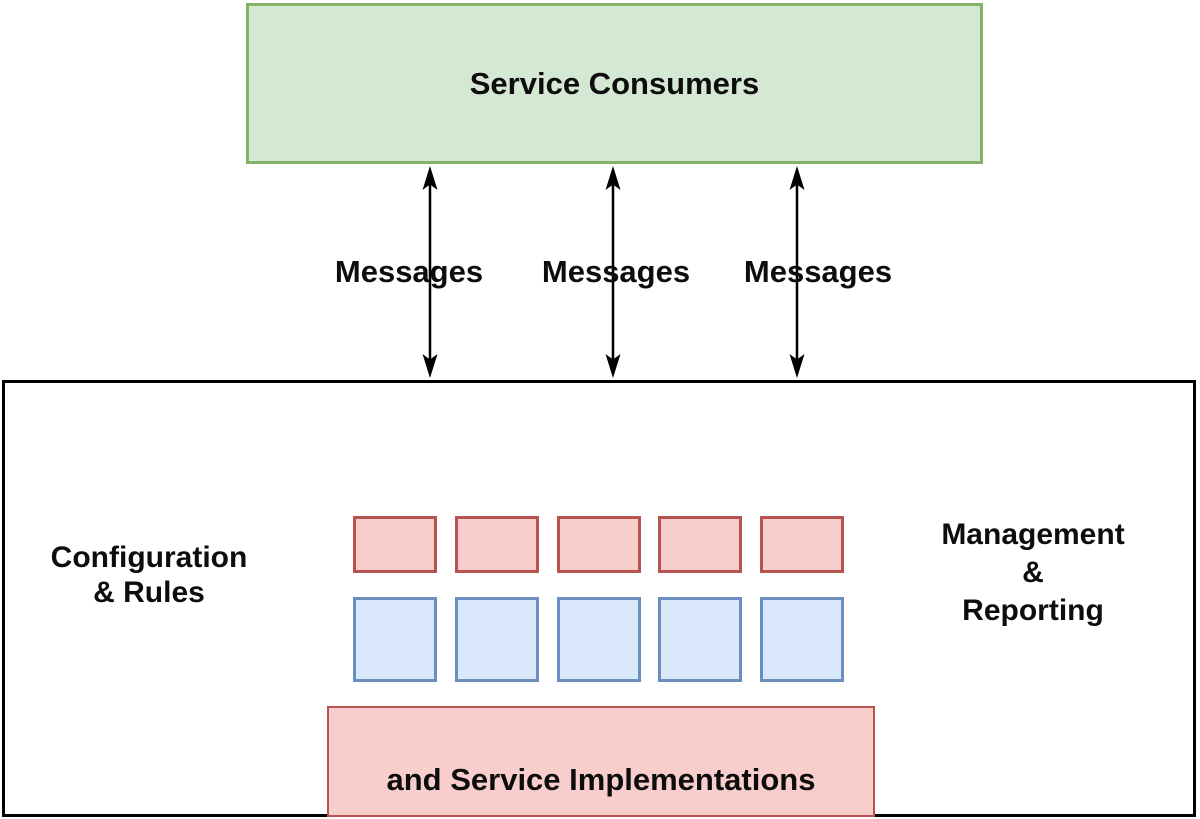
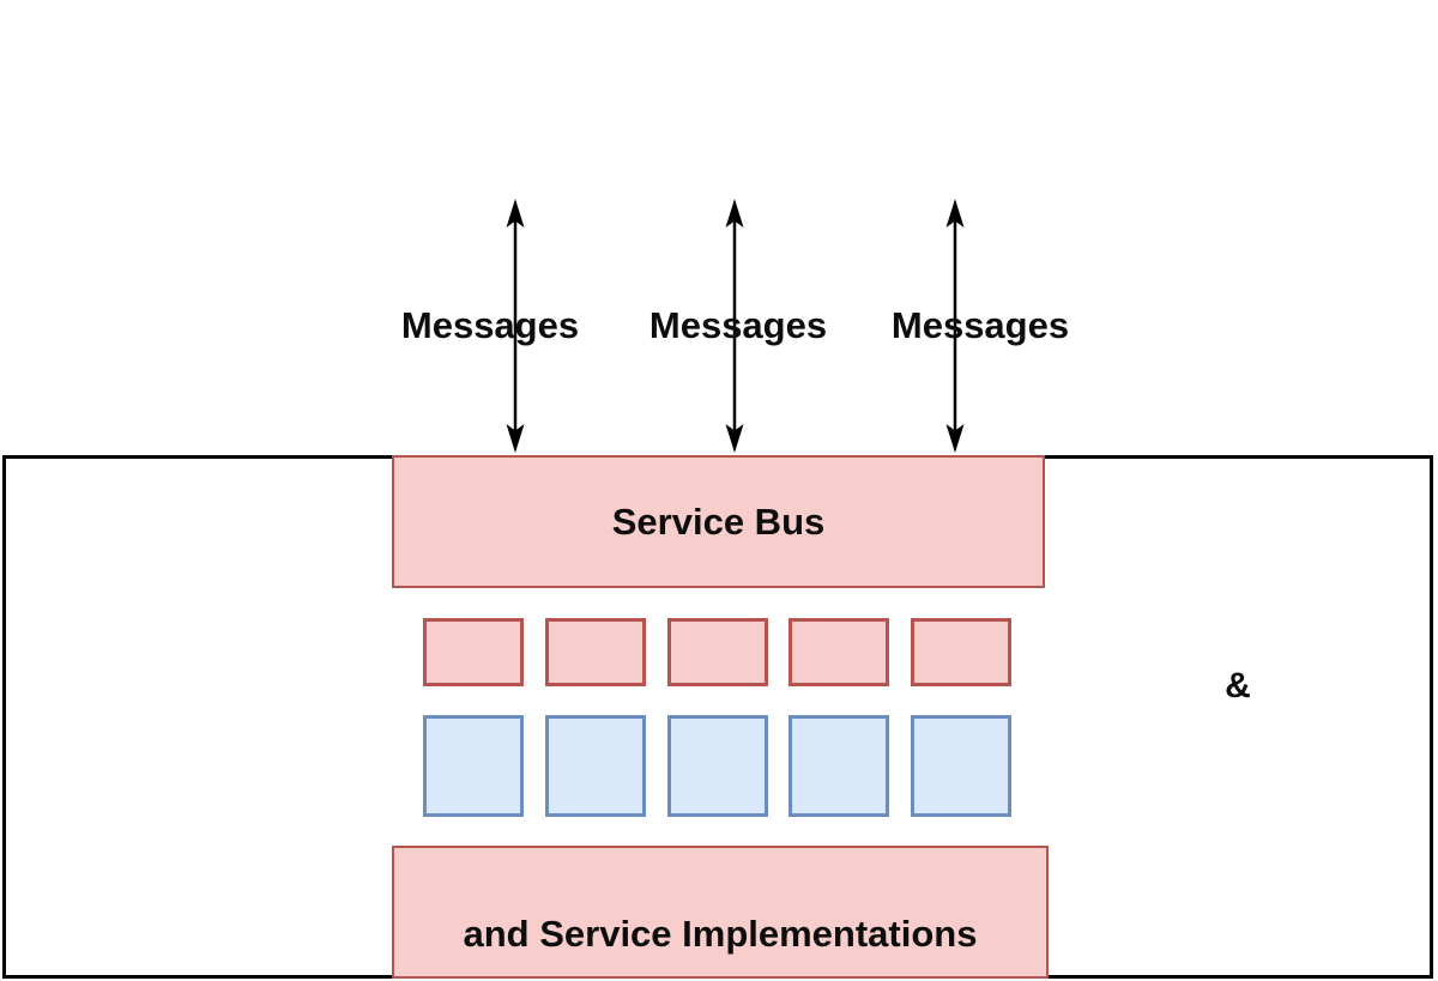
- Service Consumers
  Messages
  Messages
  Messages
+ Service Bus
  and Service Implementations
- Configuration
- & Rules
- Management
  &
- Reporting
